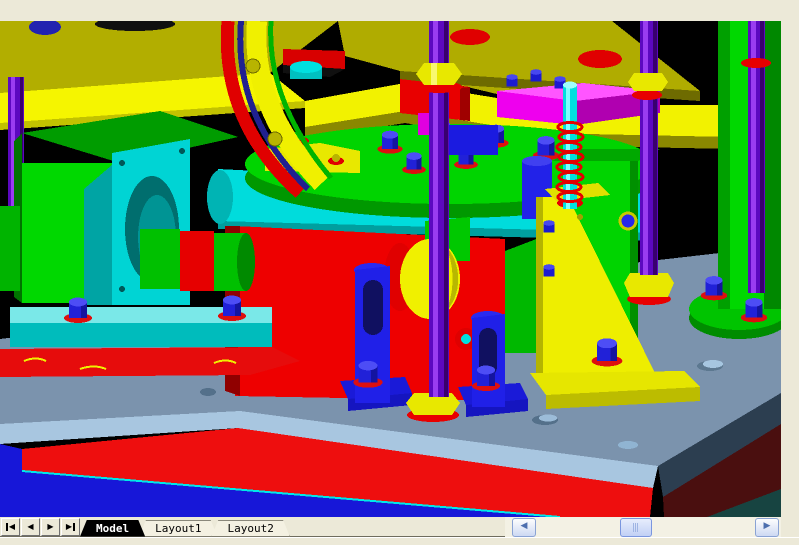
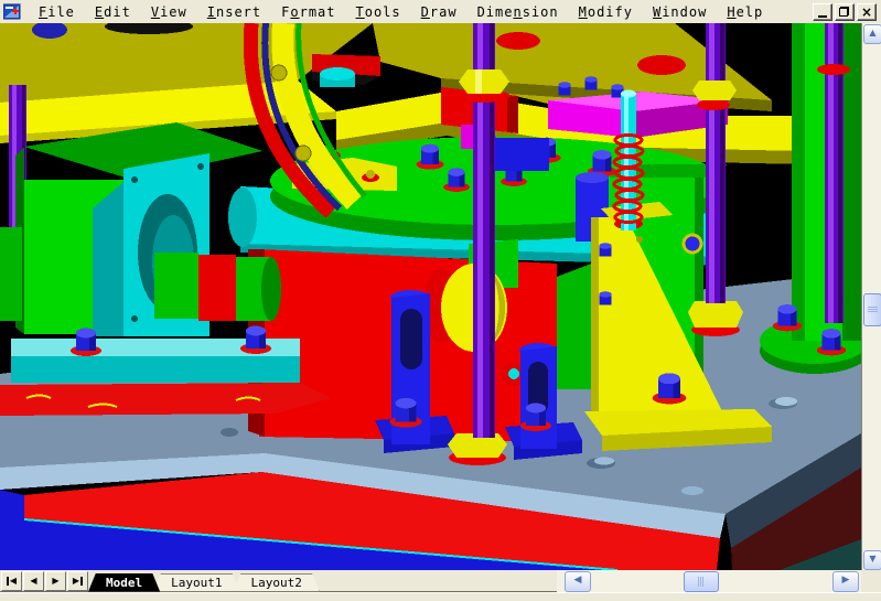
+ File
+ Edit
+ View
+ Insert
+ Format
+ Tools
+ Draw
+ Dimension
+ Modify
+ Window
+ Help
+ ×
+ ▲
+ ▼
  ◀
  ◀
  ▶
  ▶
  Model
  Layout1
  Layout2
  ◀
  ▶
